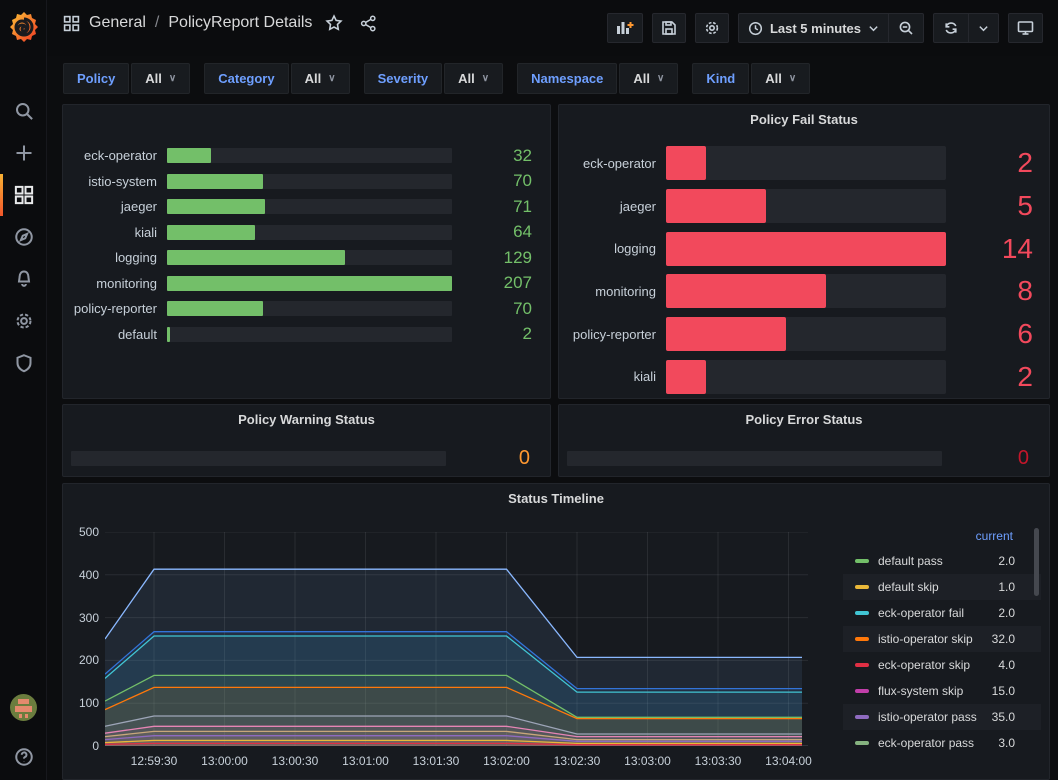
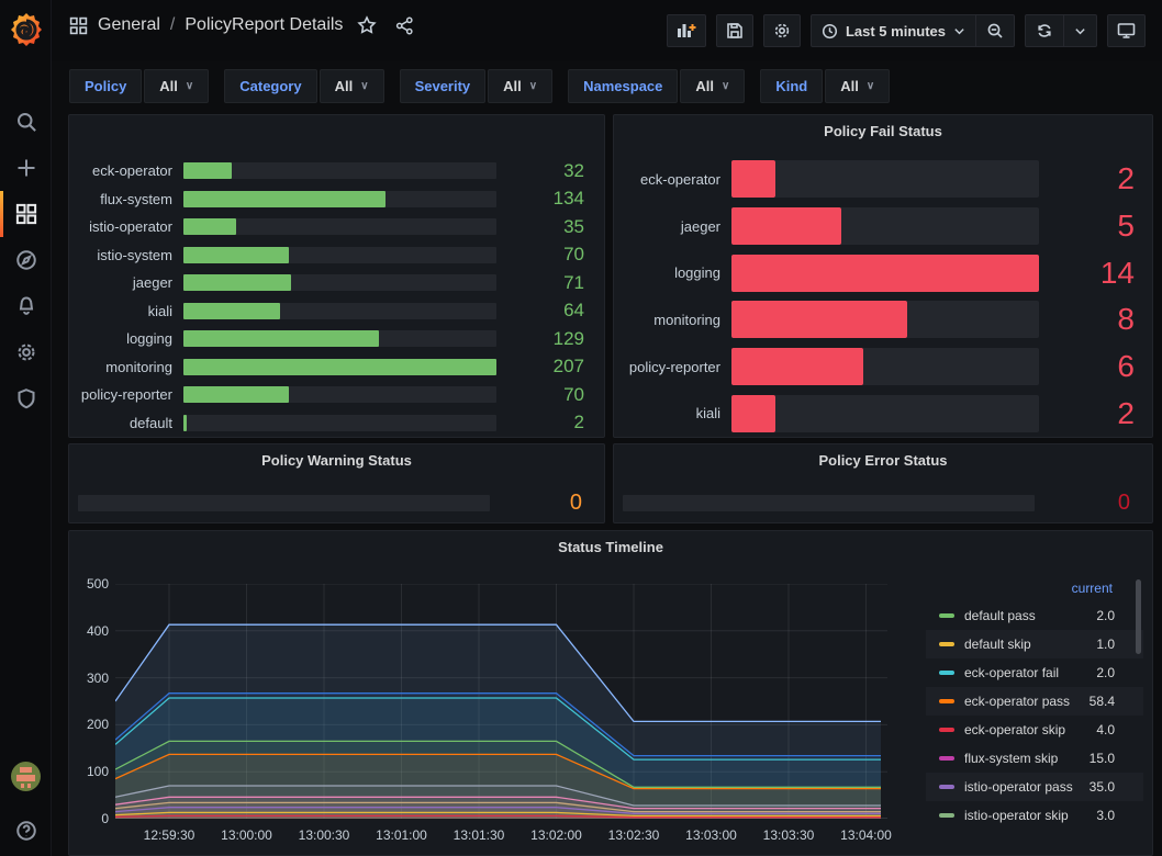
  General
  /
  PolicyReport Details
  Last 5 minutes
  Policy
  All
  ∨
  Category
  All
  ∨
  Severity
  All
  ∨
  Namespace
  All
  ∨
  Kind
  All
  ∨
  eck-operator
  32
+ flux-system
+ 134
+ istio-operator
+ 35
  istio-system
  70
  jaeger
  71
  kiali
  64
  logging
  129
  monitoring
  207
  policy-reporter
  70
  default
  2
  Policy Fail Status
  eck-operator
  2
  jaeger
  5
  logging
  14
  monitoring
  8
  policy-reporter
  6
  kiali
  2
  Policy Warning Status
  0
  0
  Policy Error Status
  Status Timeline
  0
  100
  200
  300
  400
  500
  12:59:30
  13:00:00
  13:00:30
  13:01:00
  13:01:30
  13:02:00
  13:02:30
  13:03:00
  13:03:30
  13:04:00
  current
  default pass
  2.0
  default skip
  1.0
  eck-operator fail
  2.0
- istio-operator skip
+ eck-operator pass
- 32.0
+ 58.4
  eck-operator skip
  4.0
  flux-system skip
  15.0
  istio-operator pass
  35.0
- eck-operator pass
+ istio-operator skip
  3.0
